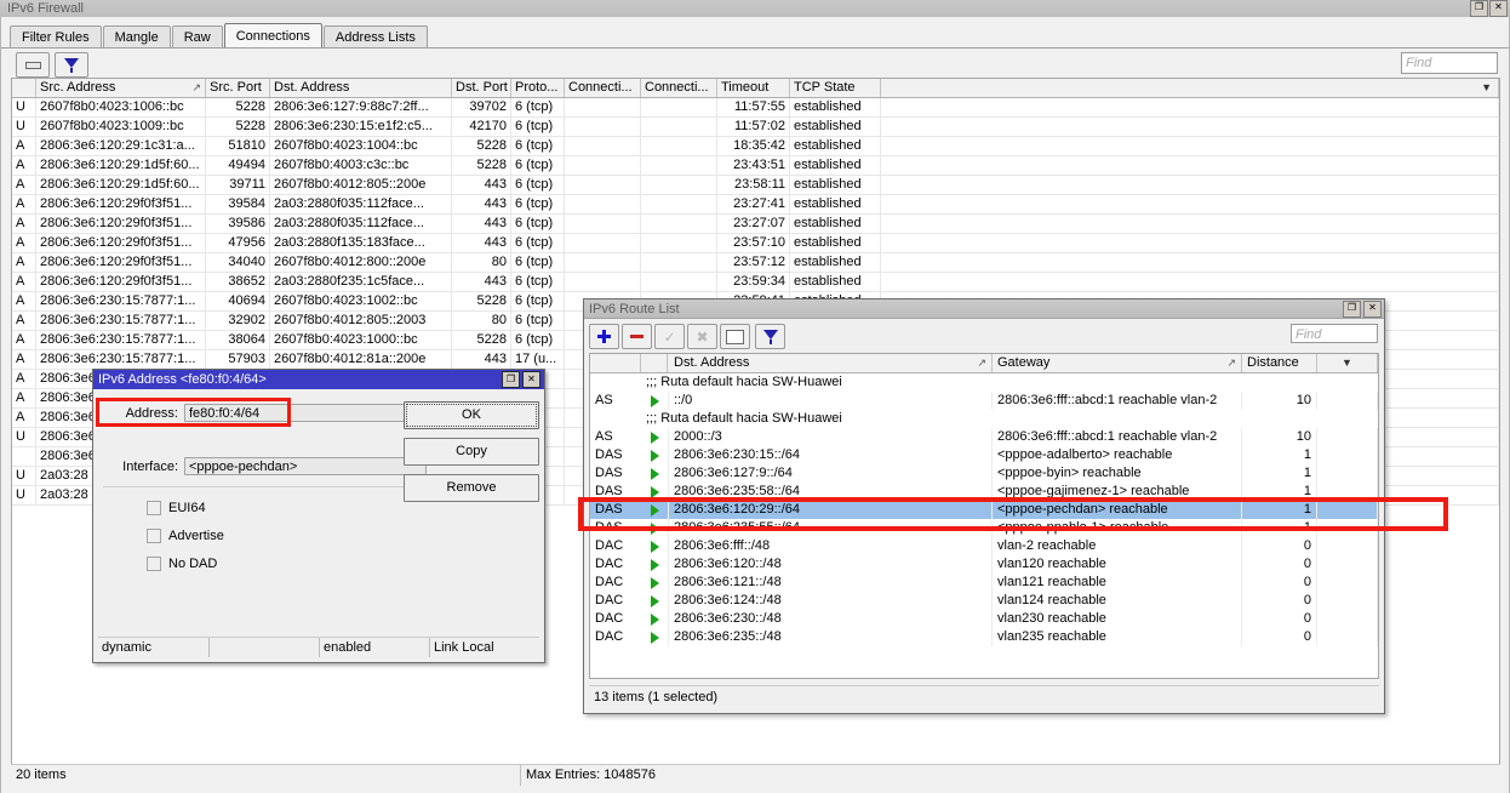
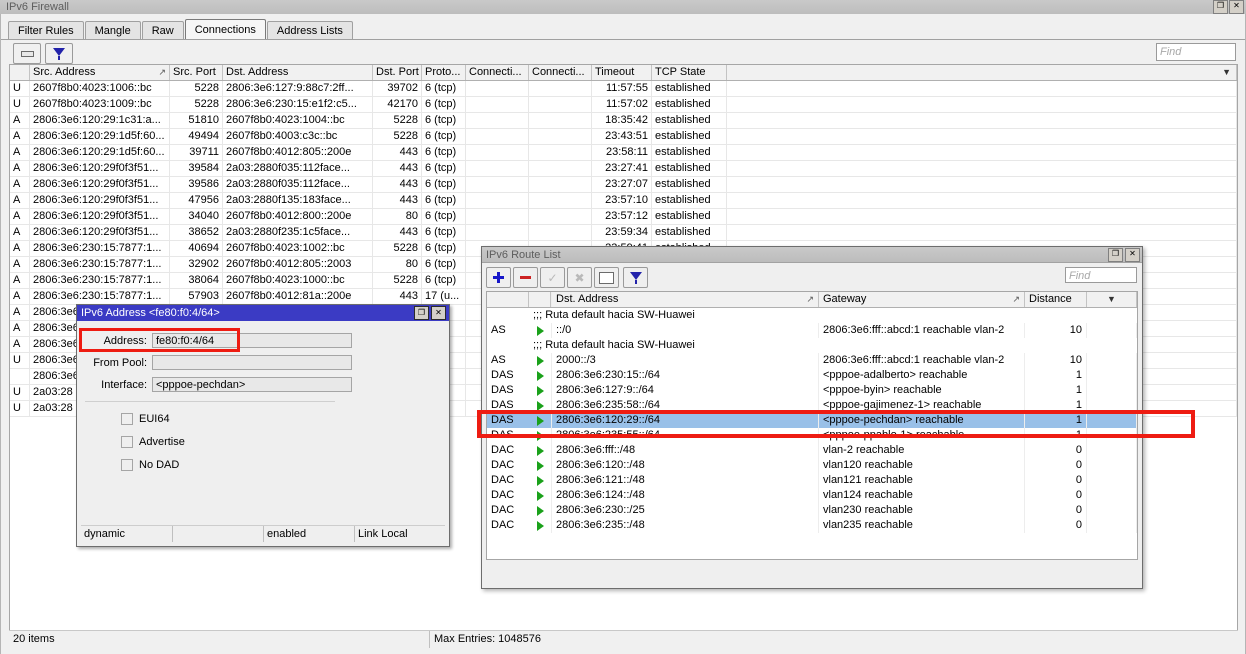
  IPv6 Firewall
  ❐
  ✕
  Filter Rules
  Mangle
  Raw
  Connections
  Address Lists
  Find
  Src. Address
  ↗
  Src. Port
  Dst. Address
  Dst. Port
  Proto...
  Connecti...
  Connecti...
  Timeout
  TCP State
  ▼
  U
  2607f8b0:4023:1006::bc
  5228
  2806:3e6:127:9:88c7:2ff...
  39702
  6 (tcp)
  11:57:55
  established
  U
  2607f8b0:4023:1009::bc
  5228
  2806:3e6:230:15:e1f2:c5...
  42170
  6 (tcp)
  11:57:02
  established
  A
  2806:3e6:120:29:1c31:a...
  51810
  2607f8b0:4023:1004::bc
  5228
  6 (tcp)
  18:35:42
  established
  A
  2806:3e6:120:29:1d5f:60...
  49494
  2607f8b0:4003:c3c::bc
  5228
  6 (tcp)
  23:43:51
  established
  A
  2806:3e6:120:29:1d5f:60...
  39711
  2607f8b0:4012:805::200e
  443
  6 (tcp)
  23:58:11
  established
  A
  2806:3e6:120:29f0f3f51...
  39584
  2a03:2880f035:112face...
  443
  6 (tcp)
  23:27:41
  established
  A
  2806:3e6:120:29f0f3f51...
  39586
  2a03:2880f035:112face...
  443
  6 (tcp)
  23:27:07
  established
  A
  2806:3e6:120:29f0f3f51...
  47956
  2a03:2880f135:183face...
  443
  6 (tcp)
  23:57:10
  established
  A
  2806:3e6:120:29f0f3f51...
  34040
  2607f8b0:4012:800::200e
  80
  6 (tcp)
  23:57:12
  established
  A
  2806:3e6:120:29f0f3f51...
  38652
  2a03:2880f235:1c5face...
  443
  6 (tcp)
  23:59:34
  established
  A
  2806:3e6:230:15:7877:1...
  40694
  2607f8b0:4023:1002::bc
  5228
  6 (tcp)
  A
  2806:3e6:230:15:7877:1...
  32902
  2607f8b0:4012:805::2003
  80
  6 (tcp)
  A
  2806:3e6:230:15:7877:1...
  38064
  2607f8b0:4023:1000::bc
  5228
  6 (tcp)
  A
  2806:3e6:230:15:7877:1...
  57903
  2607f8b0:4012:81a::200e
  443
  17 (u...
  A
  A
  2806:3e
  A
  2806:3e
  U
  2806:3e
  2806:3e
  U
  2a03:28
  U
  2a03:28
  20 items
  Max Entries: 1048576
  IPv6 Route List
  ❐
  ✕
  ✓
  ✖
  Find
  Dst. Address
  ↗
  Gateway
  ↗
  Distance
  ▼
  ;;; Ruta default hacia SW-Huawei
  AS
  ::/0
  2806:3e6:fff::abcd:1 reachable vlan-2
  10
  ;;; Ruta default hacia SW-Huawei
  AS
  2000::/3
  2806:3e6:fff::abcd:1 reachable vlan-2
  10
  DAS
  2806:3e6:230:15::/64
  <pppoe-adalberto> reachable
  1
  DAS
  2806:3e6:127:9::/64
  <pppoe-byin> reachable
  1
  DAS
  2806:3e6:235:58::/64
  <pppoe-gajimenez-1> reachable
  1
  DAS
  2806:3e6:120:29::/64
  <pppoe-pechdan> reachable
  1
  DAS
  2806:3e6:235:55::/64
  <pppoe-ppablo-1> reachable
  1
  DAC
  2806:3e6:fff::/48
  vlan-2 reachable
  0
  DAC
  2806:3e6:120::/48
  vlan120 reachable
  0
  DAC
  2806:3e6:121::/48
  vlan121 reachable
  0
  DAC
  2806:3e6:124::/48
  vlan124 reachable
  0
  DAC
- 2806:3e6:230::/48
+ 2806:3e6:230::/25
  vlan230 reachable
  0
  DAC
  2806:3e6:235::/48
  vlan235 reachable
  0
- 13 items (1 selected)
  IPv6 Address <fe80:f0:4/64>
  ❐
  ✕
  Address:
  fe80:f0:4/64
+ From Pool:
  Interface:
  <pppoe-pechdan>
  EUI64
  Advertise
  No DAD
- OK
- Copy
- Remove
  dynamic
  enabled
  Link Local
